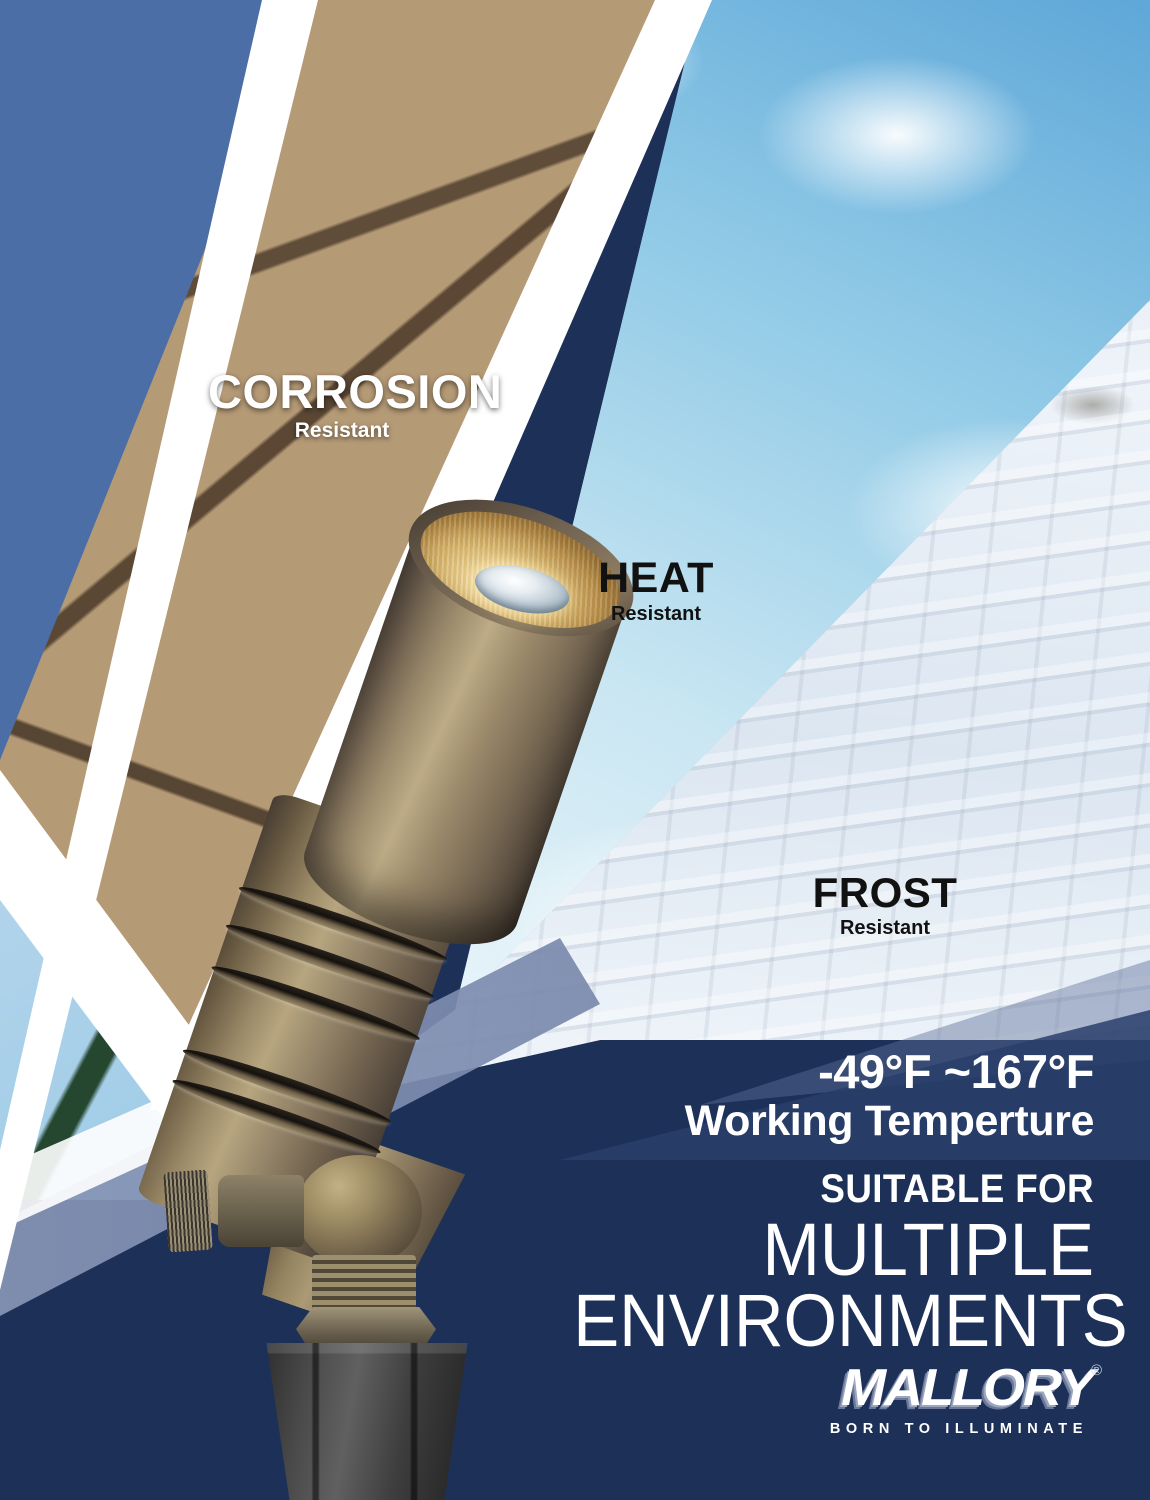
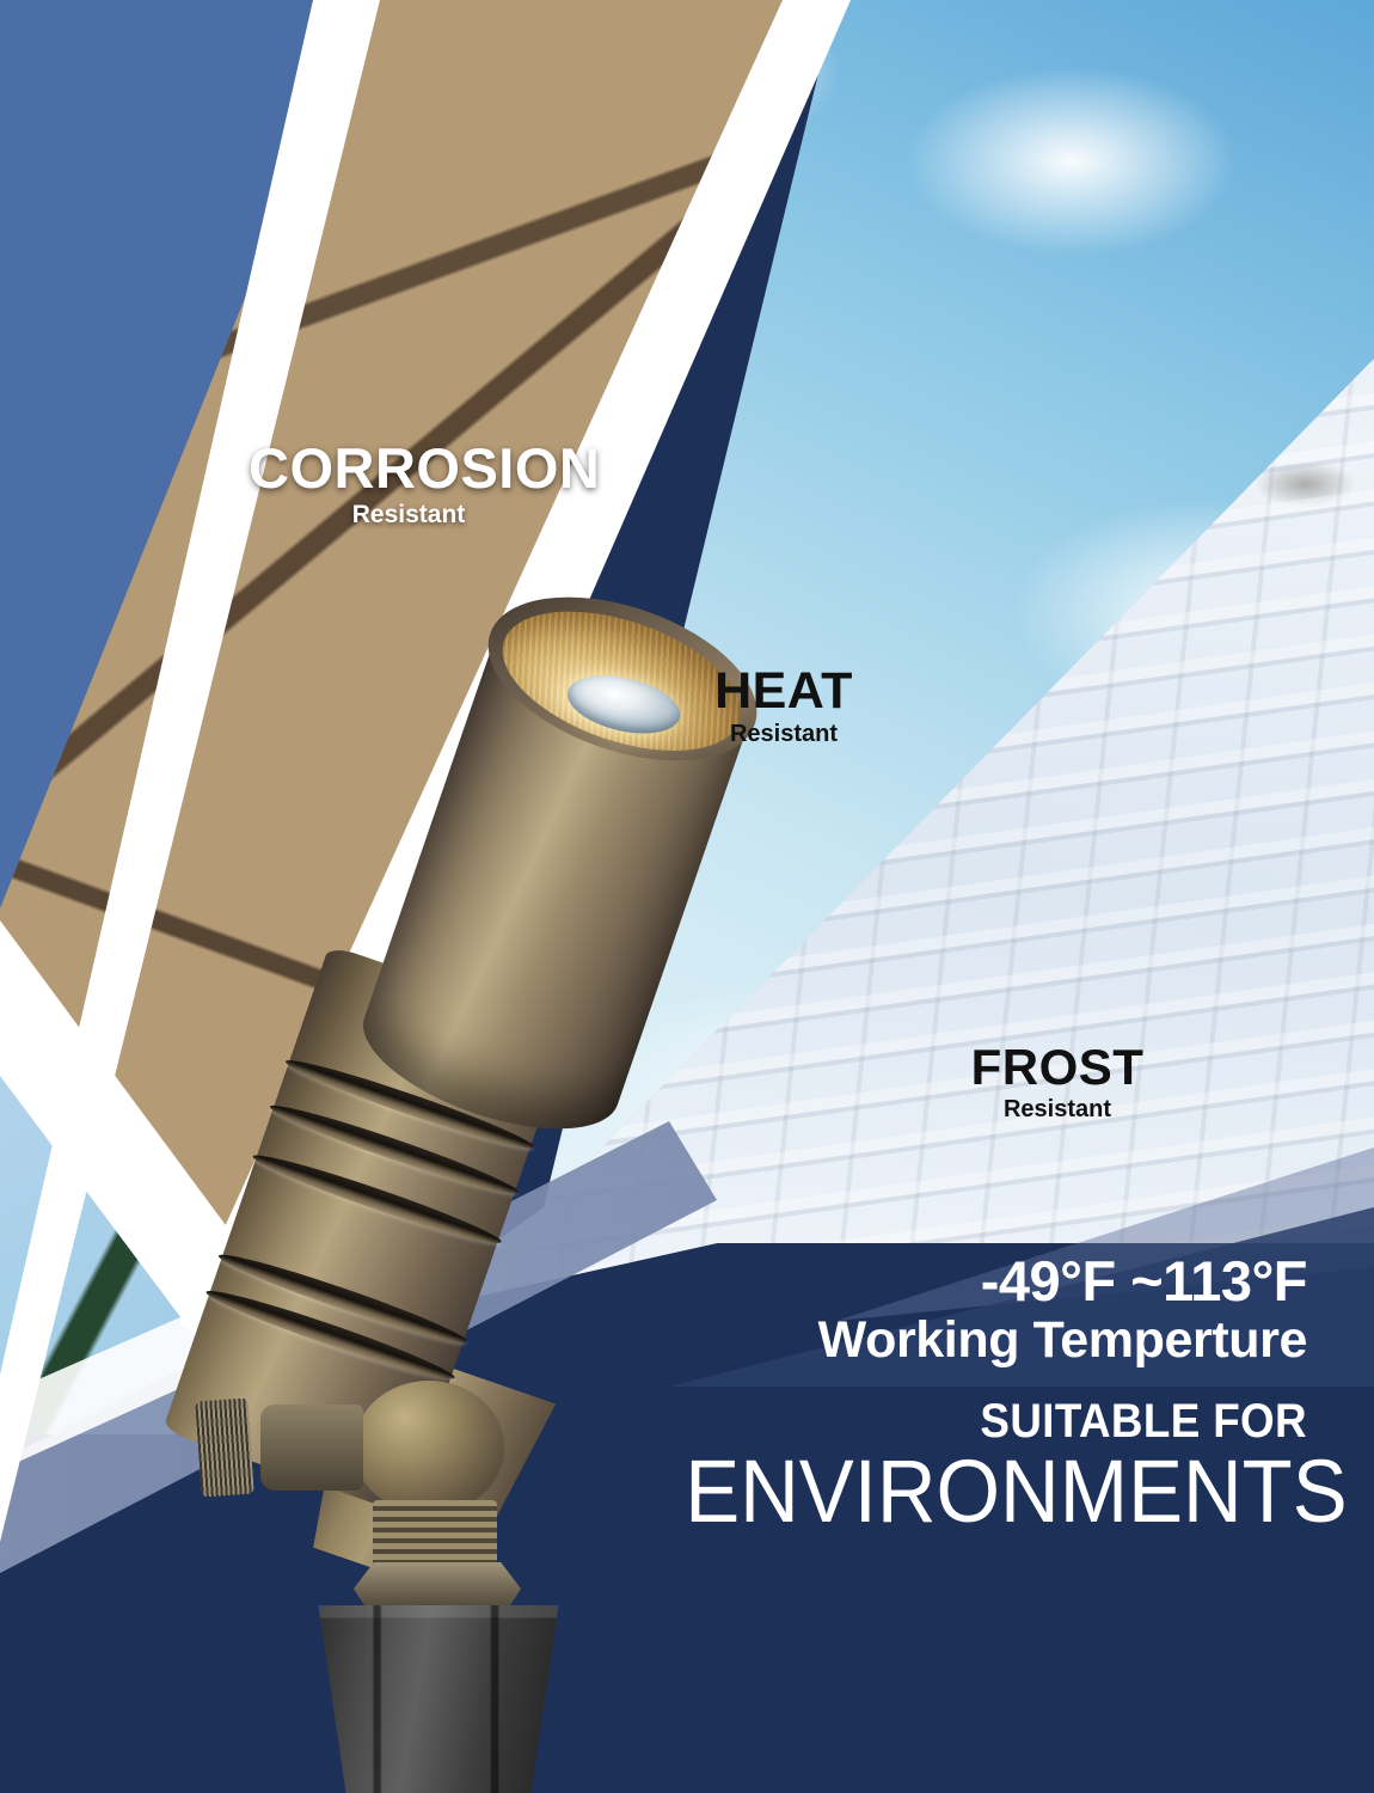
  CORROSION
  Resistant
  HEAT
  Resistant
  FROST
  Resistant
- -49°F ~167°F
+ -49°F ~113°F
  Working Temperture
  SUITABLE FOR
- MULTIPLE
  ENVIRONMENTS
- MALLORY
- ®
- BORN TO ILLUMINATE
